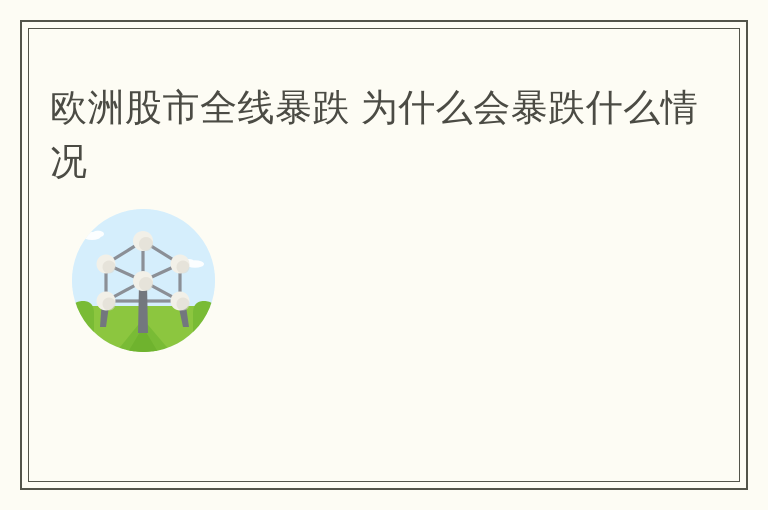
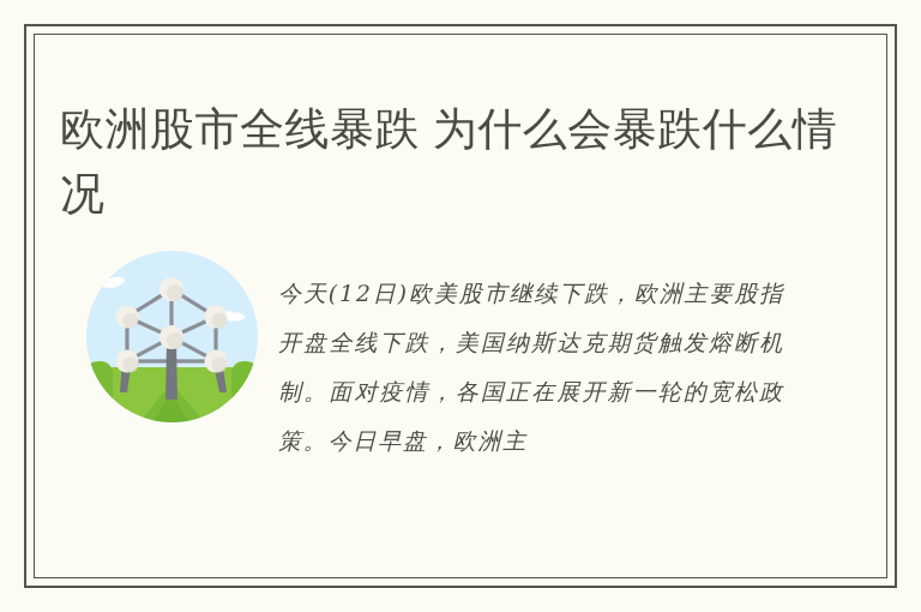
  欧洲股市全线暴跌 为什么会暴跌什么情况
+ 今天(12日)欧美股市继续下跌，欧洲主要股指开盘全线下跌，美国纳斯达克期货触发熔断机制。面对疫情，各国正在展开新一轮的宽松政策。今日早盘，欧洲主
